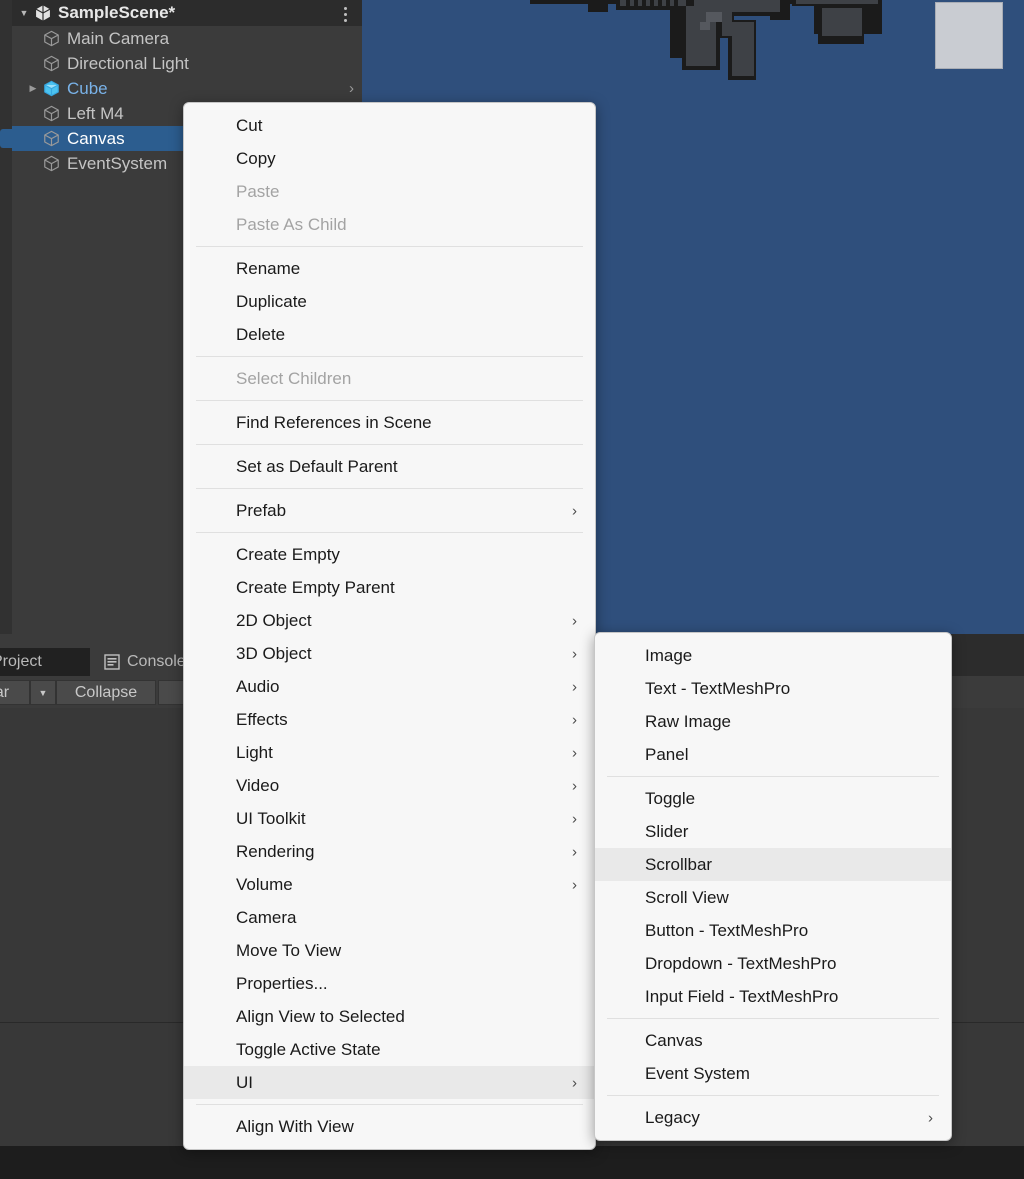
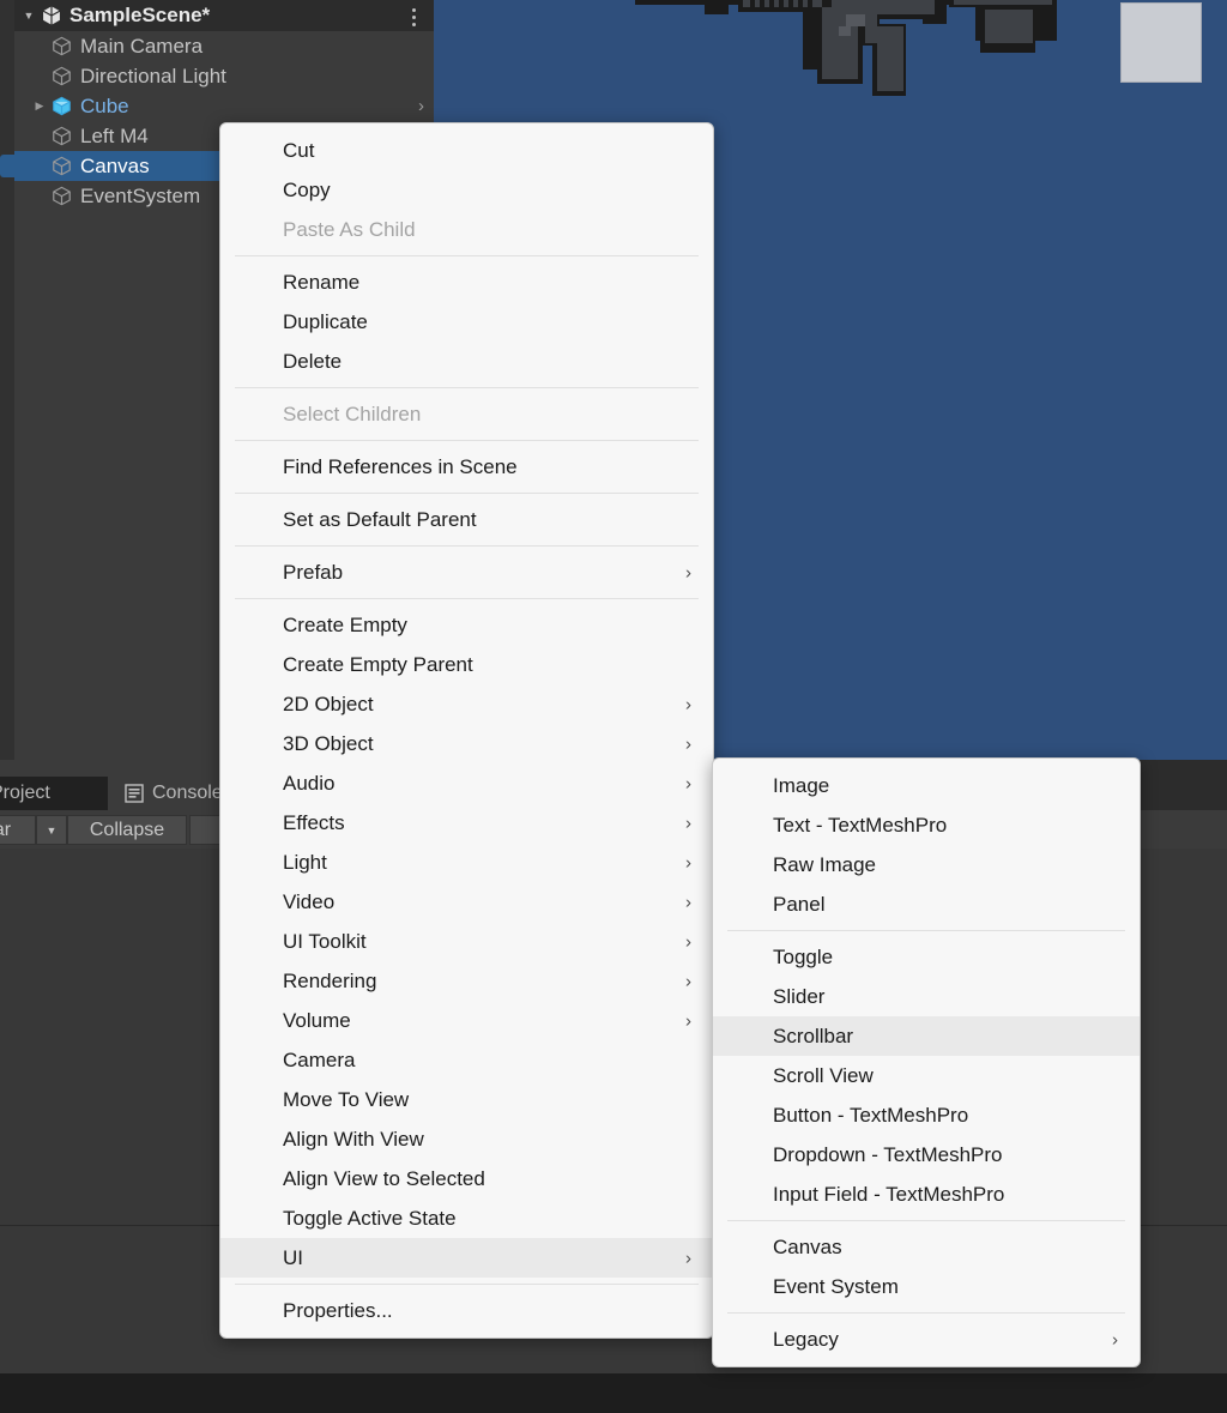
  ▼
  SampleScene*
  Main Camera
  Directional Light
  ▶
  Cube
  ›
  Left M4
  Canvas
  EventSystem
  roject
  Console
  ▼
  Collapse
  Cut
  Copy
- Paste
  Paste As Child
  Rename
  Duplicate
  Delete
  Select Children
  Find References in Scene
  Set as Default Parent
  Prefab
  ›
  Create Empty
  Create Empty Parent
  2D Object
  ›
  3D Object
  ›
  Audio
  ›
  Effects
  ›
  Light
  ›
  Video
  ›
  UI Toolkit
  ›
  Rendering
  ›
  Volume
  ›
  Camera
  Move To View
- Properties...
+ Align With View
  Align View to Selected
  Toggle Active State
  UI
  ›
- Align With View
+ Properties...
  Image
  Text - TextMeshPro
  Raw Image
  Panel
  Toggle
  Slider
  Scrollbar
  Scroll View
  Button - TextMeshPro
  Dropdown - TextMeshPro
  Input Field - TextMeshPro
  Canvas
  Event System
  Legacy
  ›
